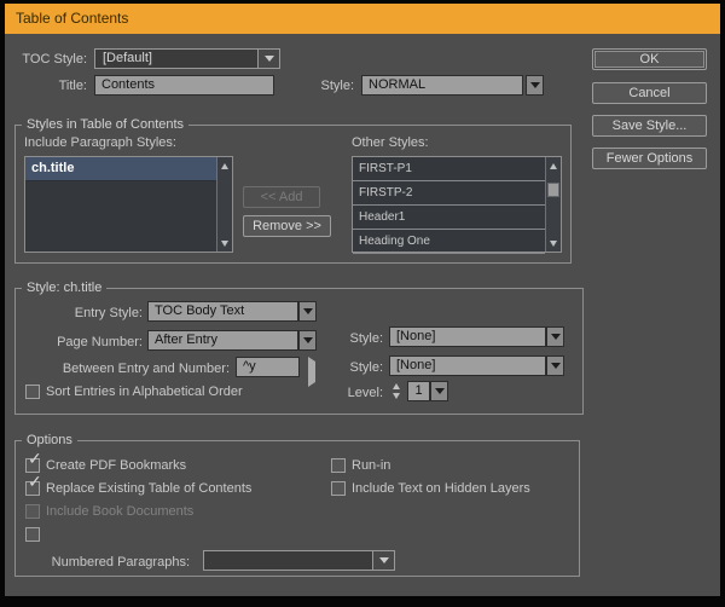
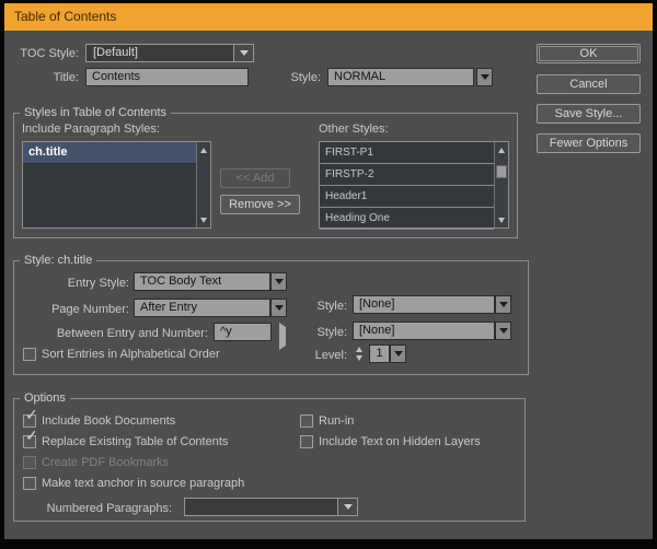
  Table of Contents
  TOC Style:
  [Default]
  Title:
  Contents
  Style:
  NORMAL
  OK
  Cancel
  Save Style...
  Fewer Options
  Styles in Table of Contents
  Include Paragraph Styles:
  ch.title
  << Add
  Remove >>
  Other Styles:
  FIRST-P1
  FIRSTP-2
  Header1
  Heading One
  Style: ch.title
  Entry Style:
  TOC Body Text
  Page Number:
  After Entry
  Between Entry and Number:
  ^y
  Sort Entries in Alphabetical Order
  Style:
  [None]
  Style:
  [None]
  Level:
  1
  Options
  ✓
- Create PDF Bookmarks
+ Include Book Documents
  ✓
  Replace Existing Table of Contents
- Include Book Documents
+ Create PDF Bookmarks
+ Make text anchor in source paragraph
  Run-in
  Include Text on Hidden Layers
  Numbered Paragraphs:
